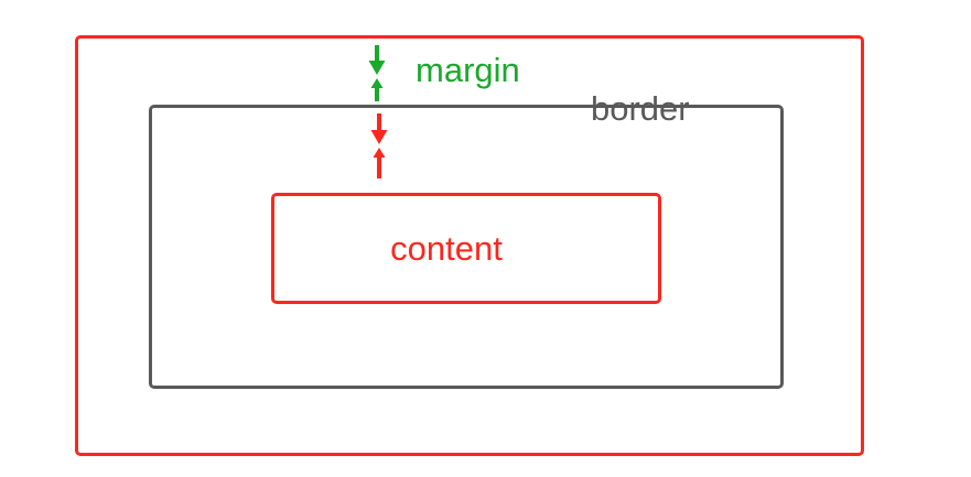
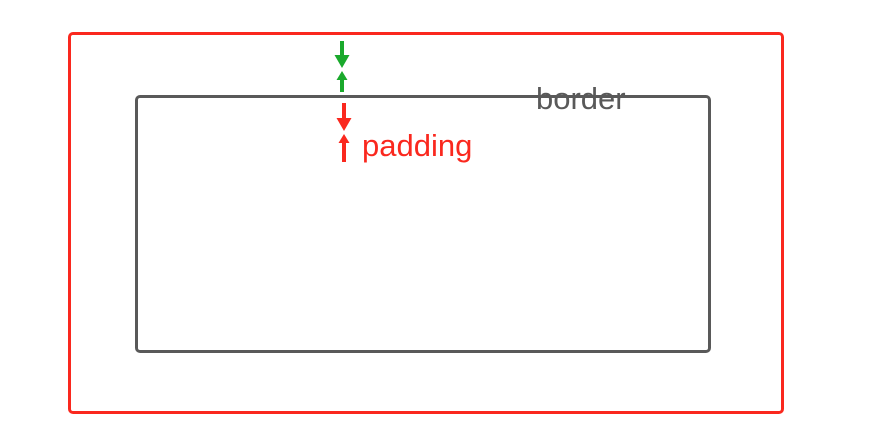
- content
- margin
  border
+ padding
